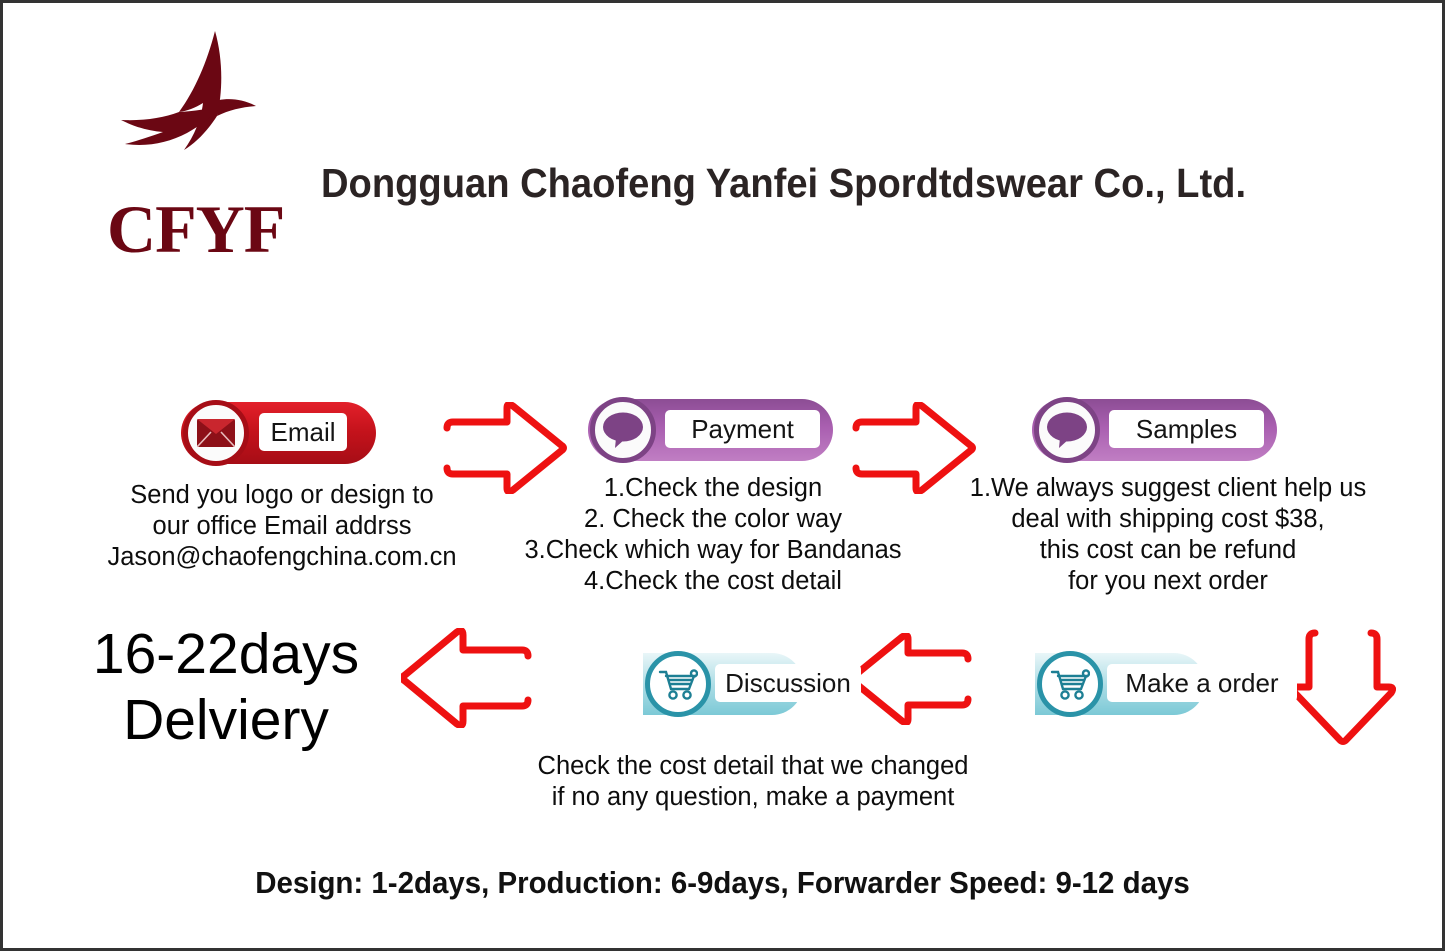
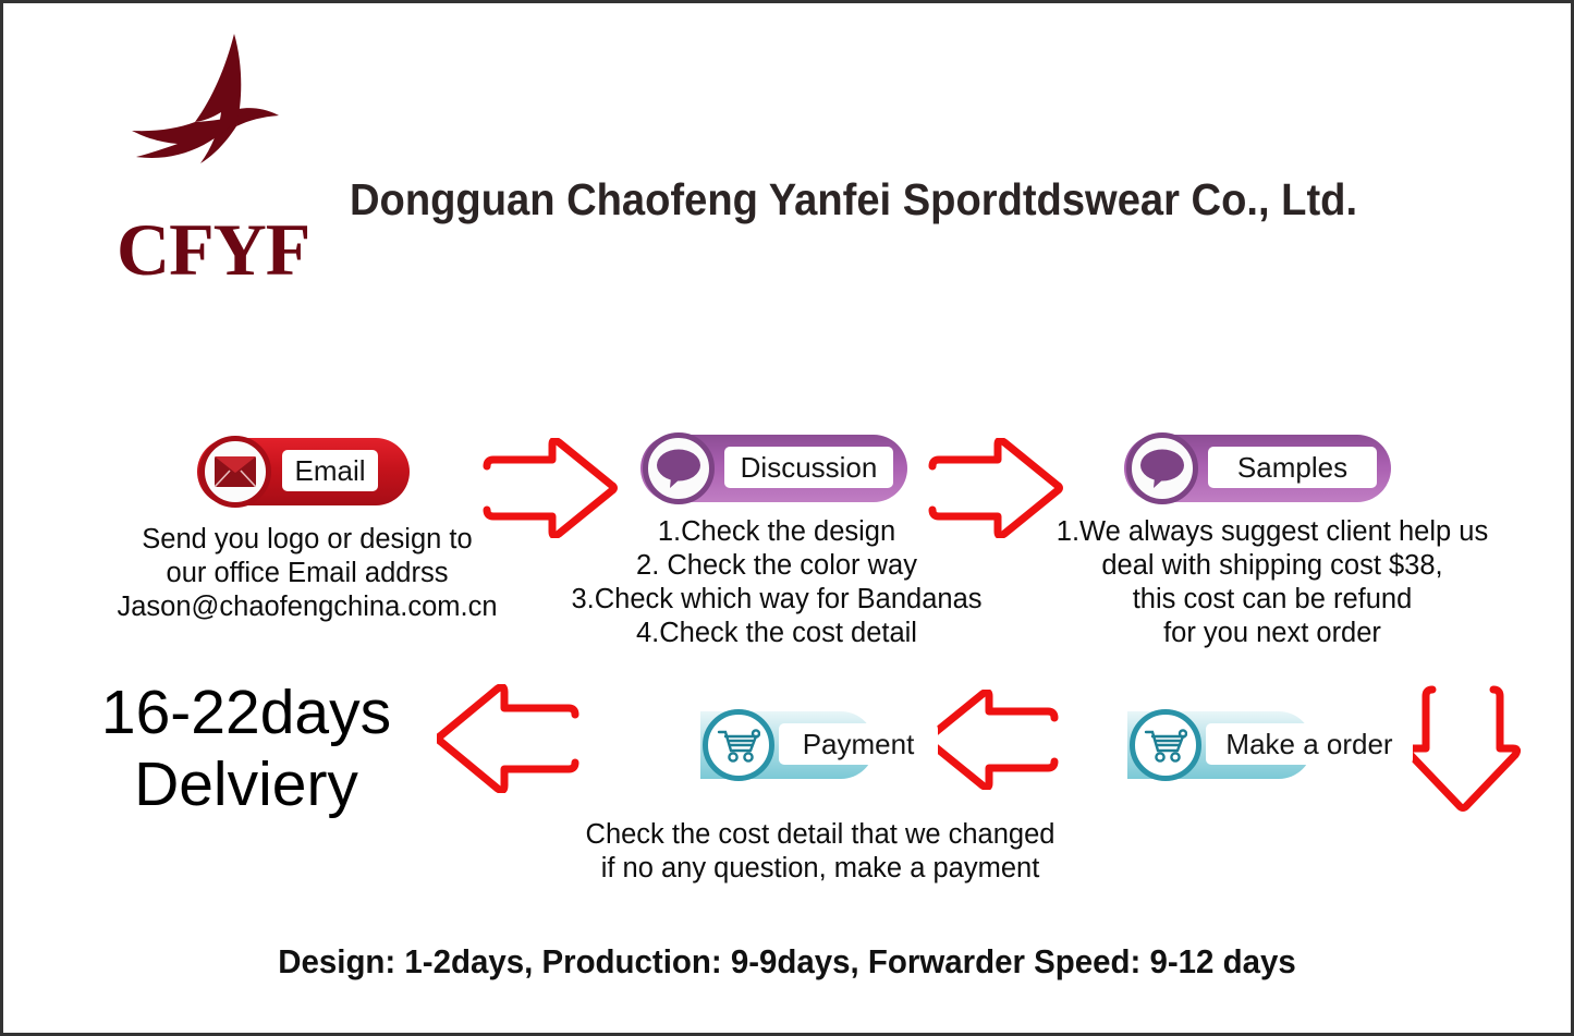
  CFYF
  Dongguan Chaofeng Yanfei Spordtdswear Co., Ltd.
  Email
  Send you logo or design to
  our office Email addrss
  Jason@chaofengchina.com.cn
- Payment
+ Discussion
  1.Check the design
  2. Check the color way
  3.Check which way for Bandanas
  4.Check the cost detail
  Samples
  1.We always suggest client help us
  deal with shipping cost $38,
  this cost can be refund
  for you next order
  Make a order
- Discussion
+ Payment
  Check the cost detail that we changed
  if no any question, make a payment
  16-22days
  Delviery
- Design: 1-2days, Production: 6-9days, Forwarder Speed: 9-12 days
+ Design: 1-2days, Production: 9-9days, Forwarder Speed: 9-12 days
